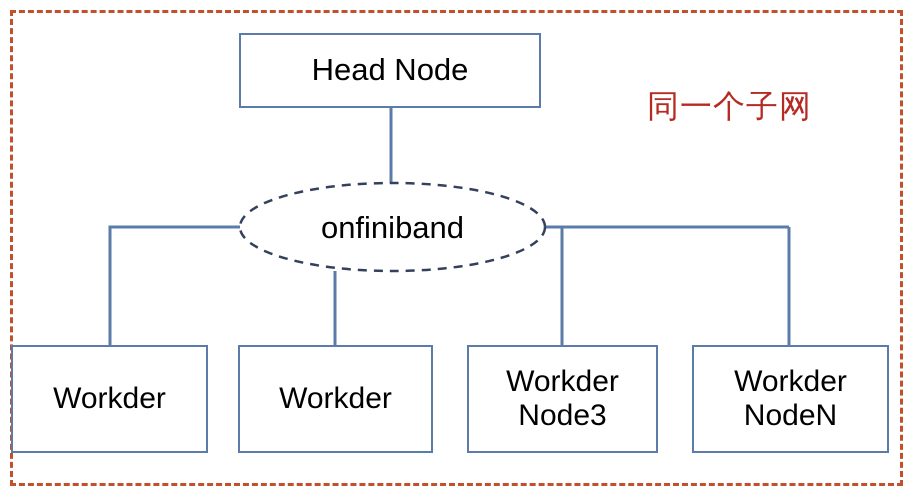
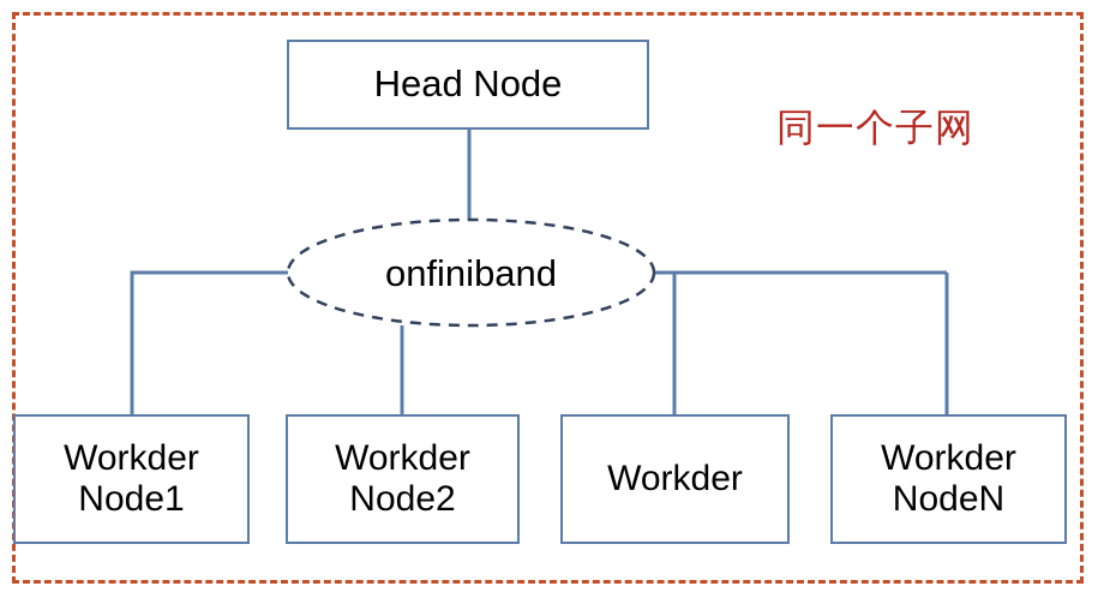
  Head Node
  onfiniband
  Workder
+ Node1
  Workder
+ Node2
  Workder
- Node3
  Workder
  NodeN
  同一个子网
